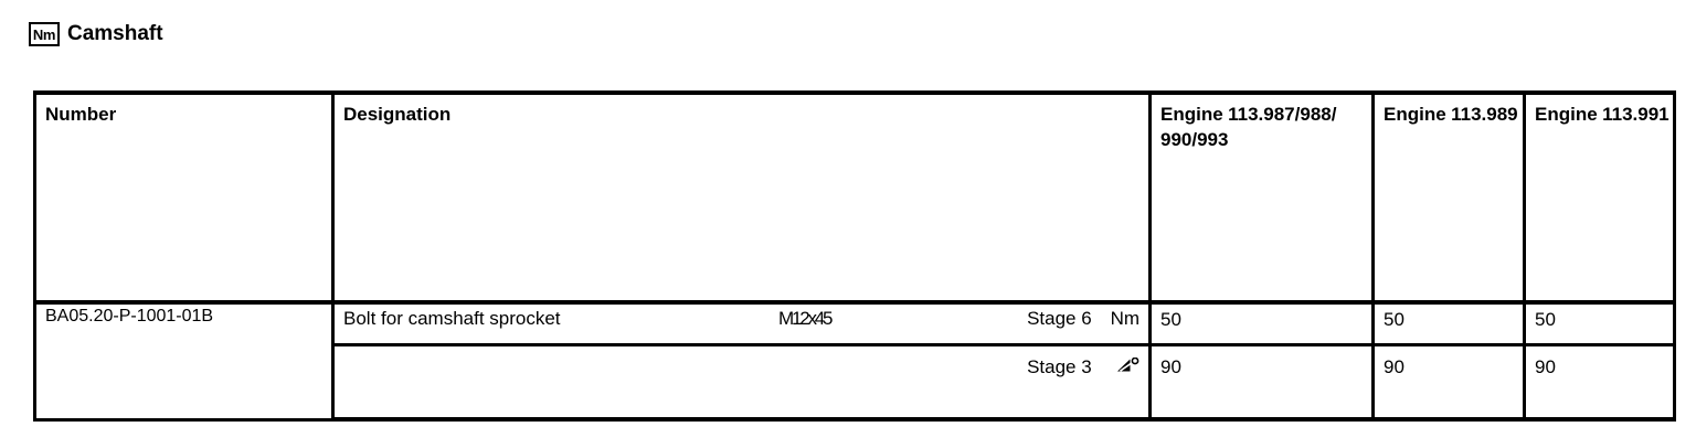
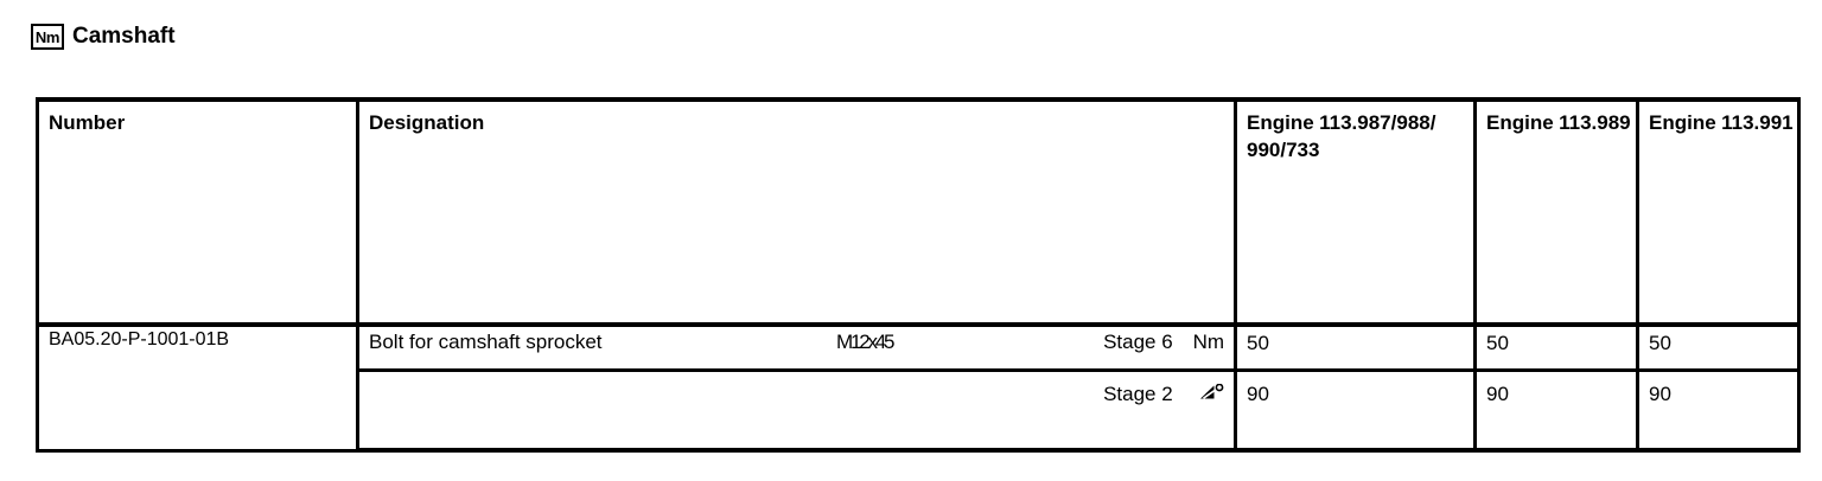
  Nm
  Camshaft
- Number	Designation	Engine 113.987/988/ 990/993	Engine 113.989	Engine 113.991
+ Number	Designation	Engine 113.987/988/ 990/733	Engine 113.989	Engine 113.991
  BA05.20-P-1001-01B	Bolt for camshaft sprocket M12x45 Stage 6 Nm	50	50	50
- Stage 3	90	90	90
+ Stage 2	90	90	90
